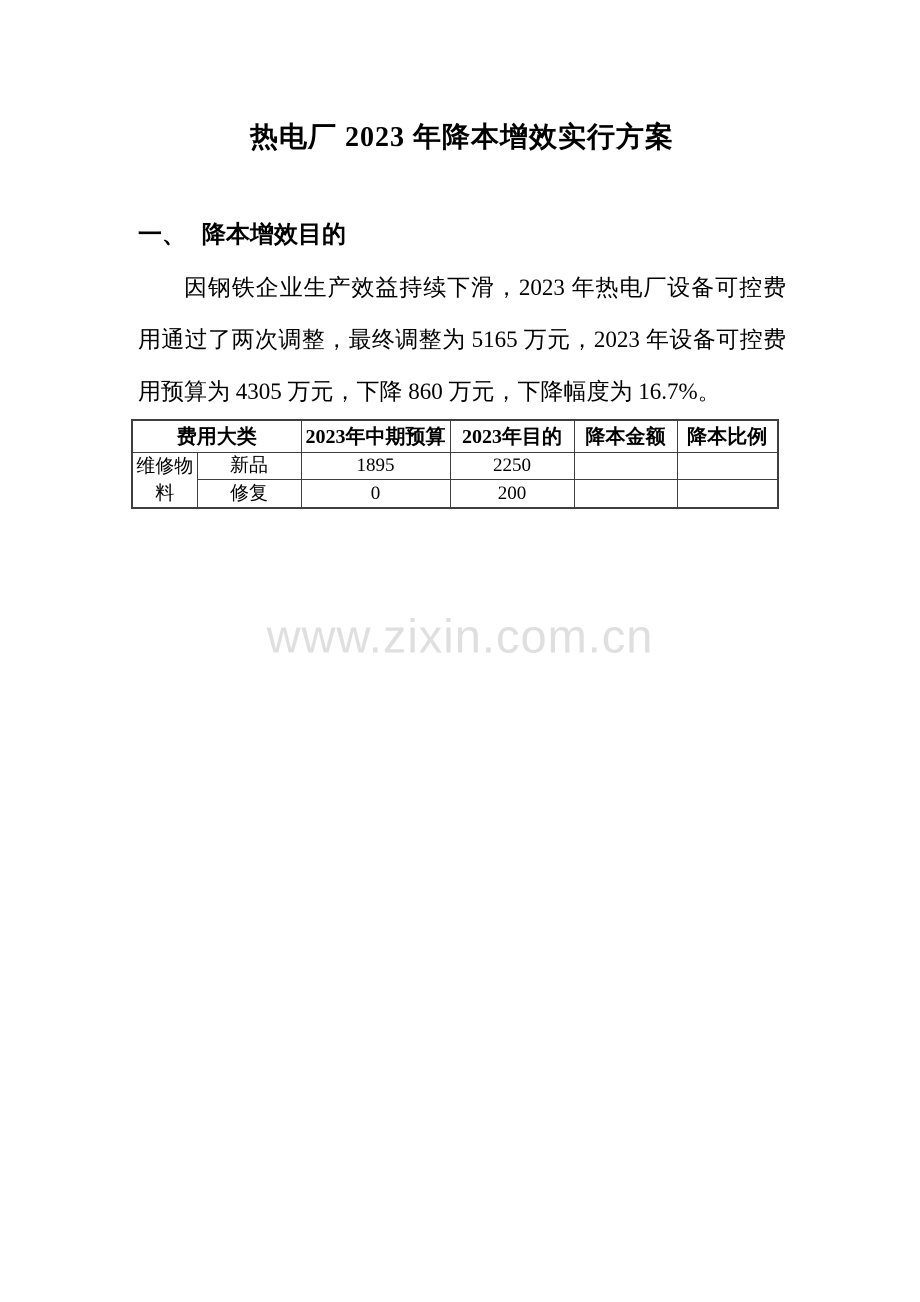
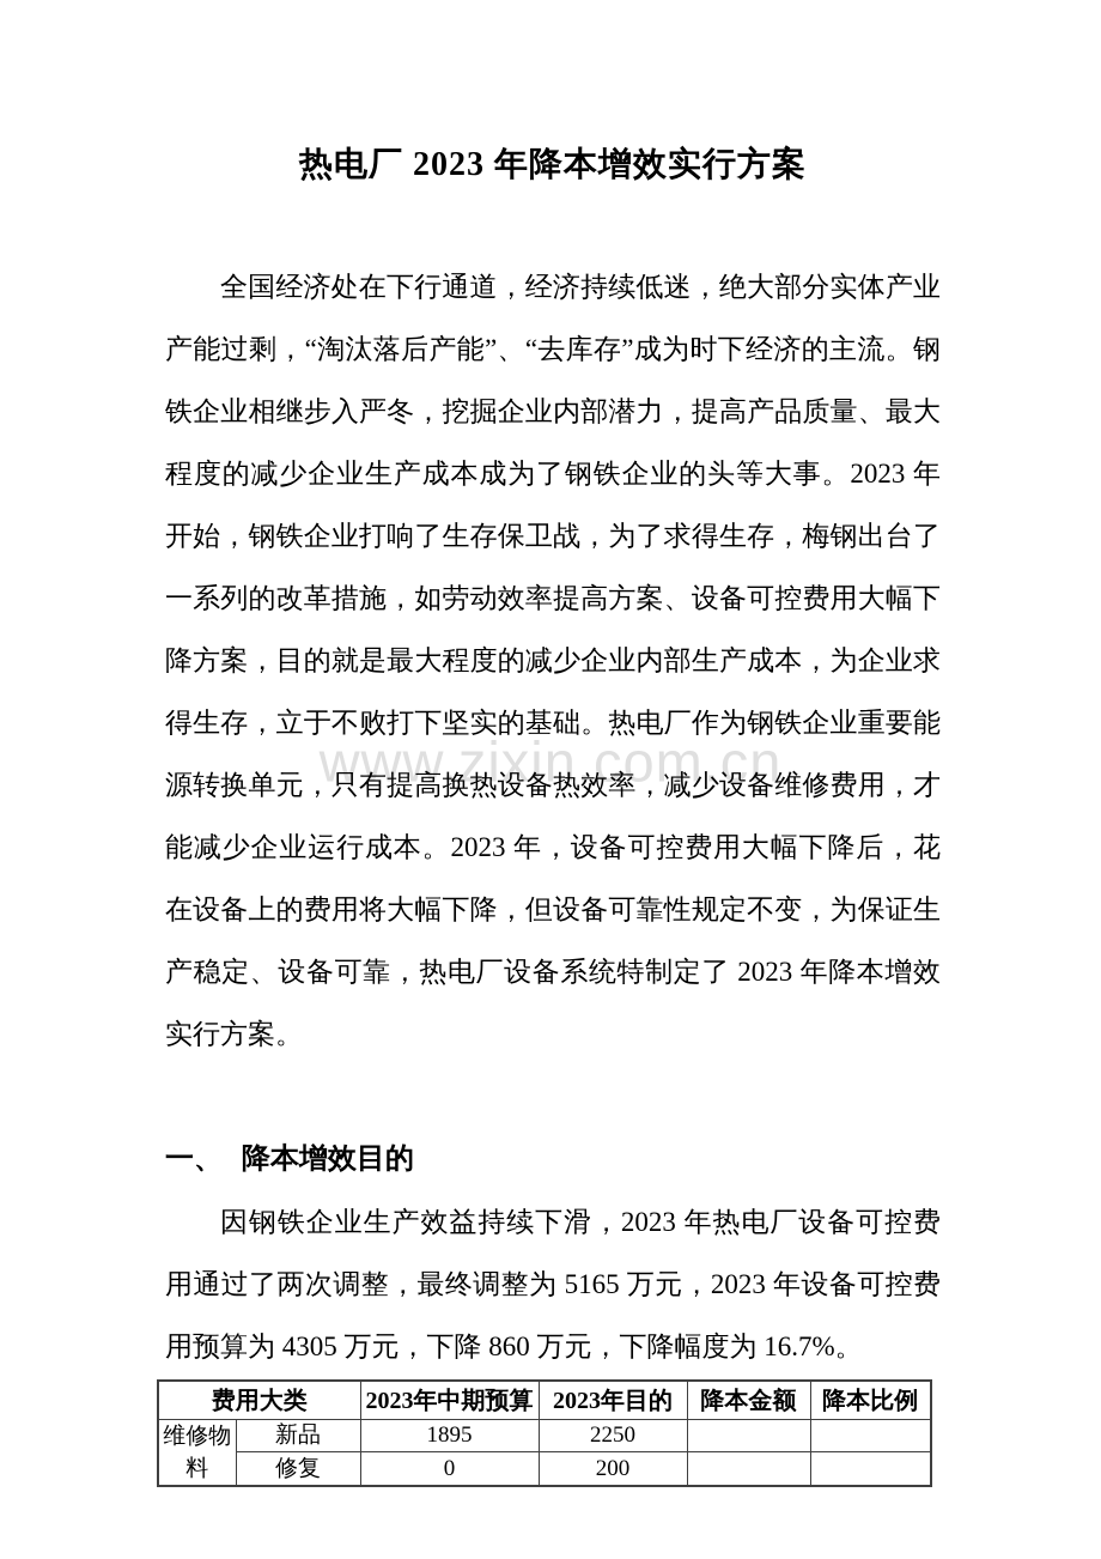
  www.zixin.com.cn
  热电厂 2023 年降本增效实行方案
+ 全国经济处在下行通道，经济持续低迷，绝大部分实体产业产能过剩，“淘汰落后产能”、“去库存”成为时下经济的主流。钢铁企业相继步入严冬，挖掘企业内部潜力，提高产品质量、最大程度的减少企业生产成本成为了钢铁企业的头等大事。2023 年开始，钢铁企业打响了生存保卫战，为了求得生存，梅钢出台了一系列的改革措施，如劳动效率提高方案、设备可控费用大幅下降方案，目的就是最大程度的减少企业内部生产成本，为企业求得生存，立于不败打下坚实的基础。热电厂作为钢铁企业重要能源转换单元，只有提高换热设备热效率，减少设备维修费用，才能减少企业运行成本。2023 年，设备可控费用大幅下降后，花在设备上的费用将大幅下降，但设备可靠性规定不变，为保证生产稳定、设备可靠，热电厂设备系统特制定了 2023 年降本增效实行方案。
  一、 降本增效目的
  因钢铁企业生产效益持续下滑，2023 年热电厂设备可控费用通过了两次调整，最终调整为 5165 万元，2023 年设备可控费用预算为 4305 万元，下降 860 万元，下降幅度为 16.7%。
  费用大类	2023年中期预算	2023年目的	降本金额	降本比例
  维修物料	新品	1895	2250
  修复	0	200
